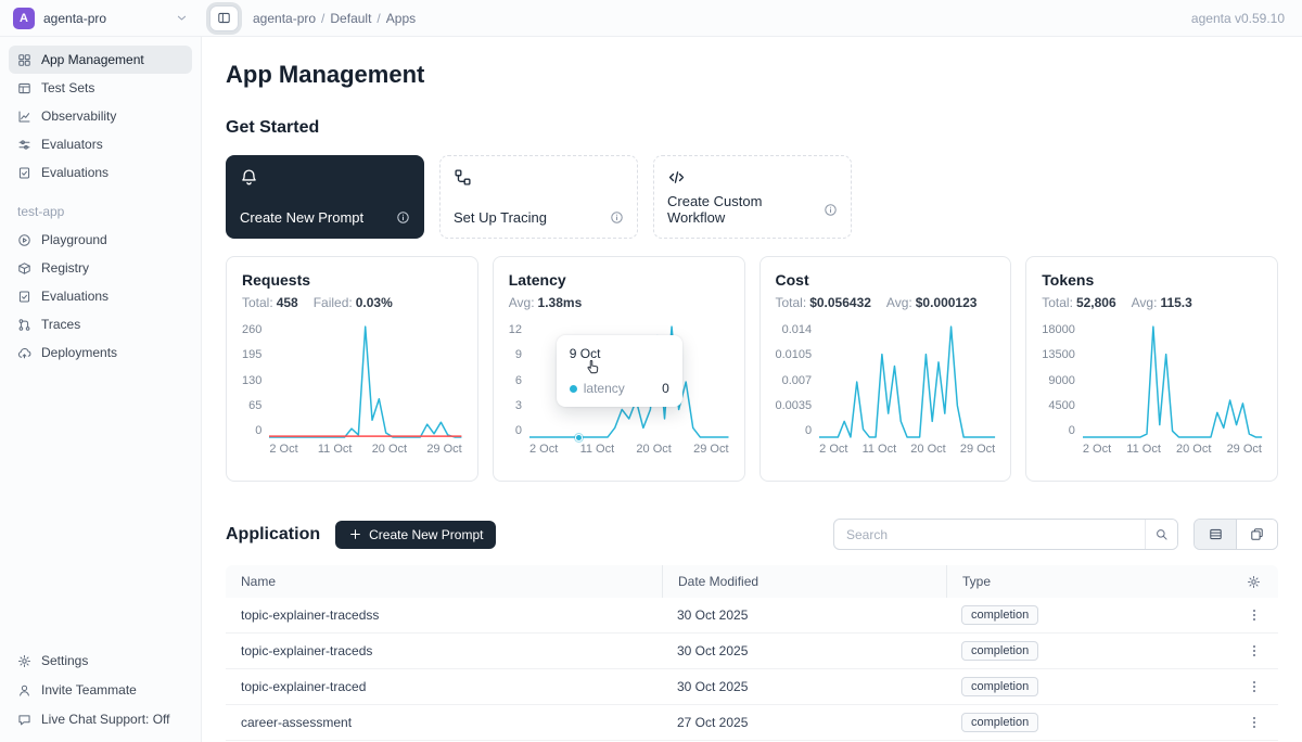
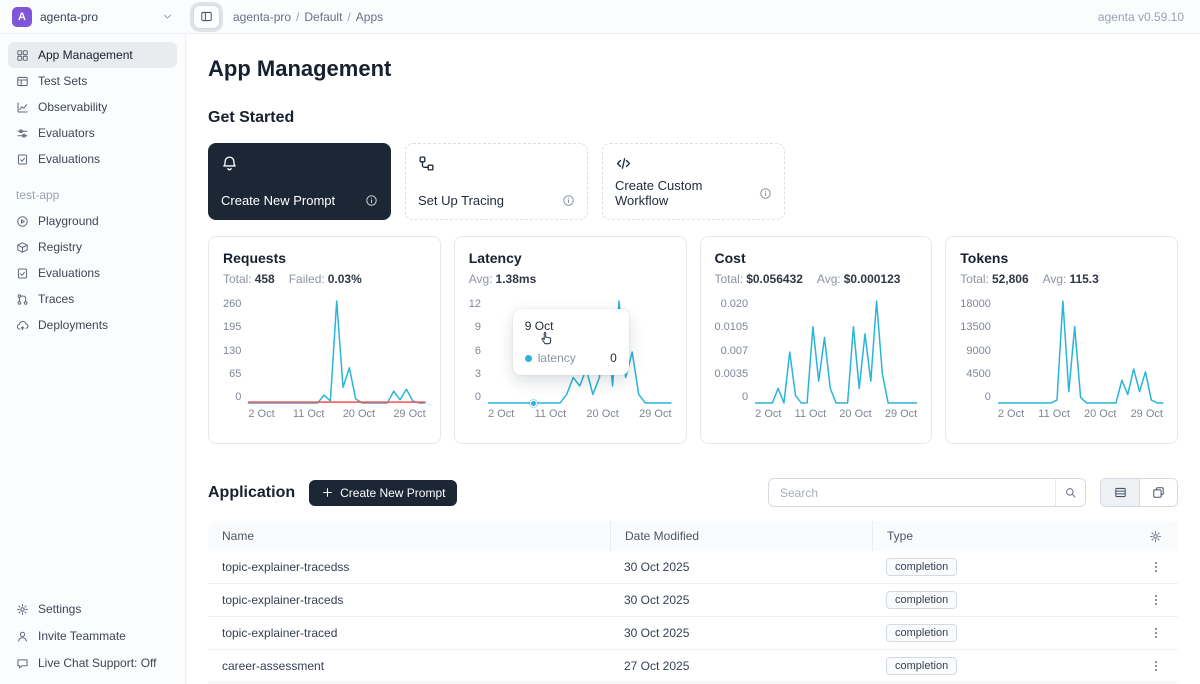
  A
  agenta-pro
  agenta-pro
  /
  Default
  /
  Apps
  agenta v0.59.10
  App Management
  Test Sets
  Observability
  Evaluators
  Evaluations
  test-app
  Playground
  Registry
  Evaluations
  Traces
  Deployments
  Settings
  Invite Teammate
  Live Chat Support: Off
  App Management
  Get Started
  Create New Prompt
  Set Up Tracing
  Create Custom Workflow
  Requests
  Total: 458
  Failed: 0.03%
  260
  195
  130
  65
  0
  2 Oct
  11 Oct
  20 Oct
  29 Oct
  Latency
  Avg: 1.38ms
  12
  9
  6
  3
  0
  2 Oct
  11 Oct
  20 Oct
  29 Oct
  9 Oct
  latency
  0
  Cost
  Total: $0.056432
  Avg: $0.000123
- 0.014
+ 0.020
  0.0105
  0.007
  0.0035
  0
  2 Oct
  11 Oct
  20 Oct
  29 Oct
  Tokens
  Total: 52,806
  Avg: 115.3
  18000
  13500
  9000
  4500
  0
  2 Oct
  11 Oct
  20 Oct
  29 Oct
  Application
  Create New Prompt
  Search
  Name
  Date Modified
  Type
  topic-explainer-tracedss
  30 Oct 2025
  completion
  topic-explainer-traceds
  30 Oct 2025
  completion
  topic-explainer-traced
  30 Oct 2025
  completion
  career-assessment
  27 Oct 2025
  completion
